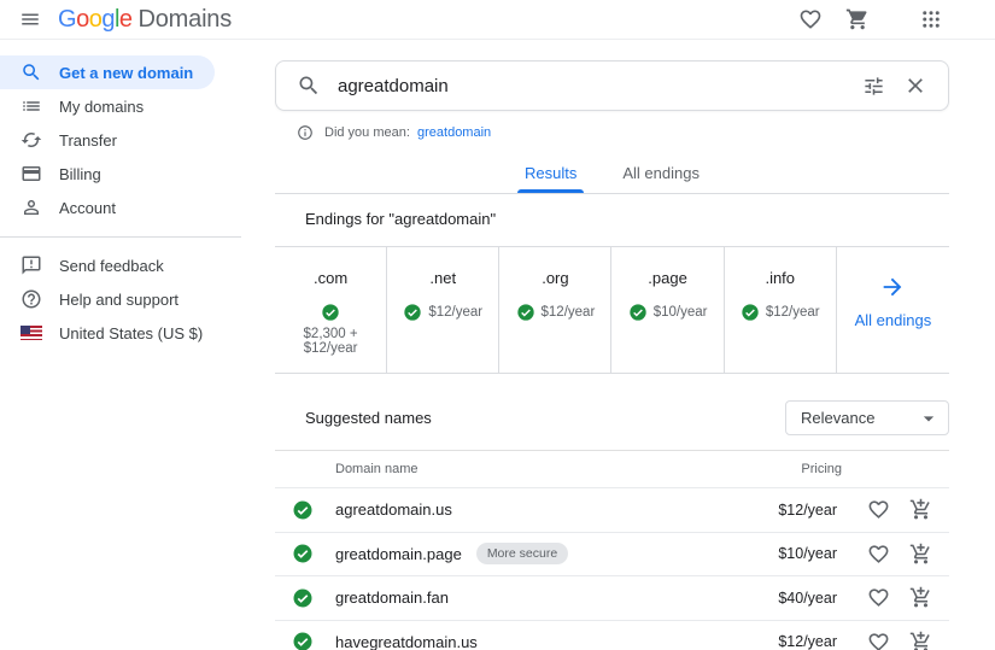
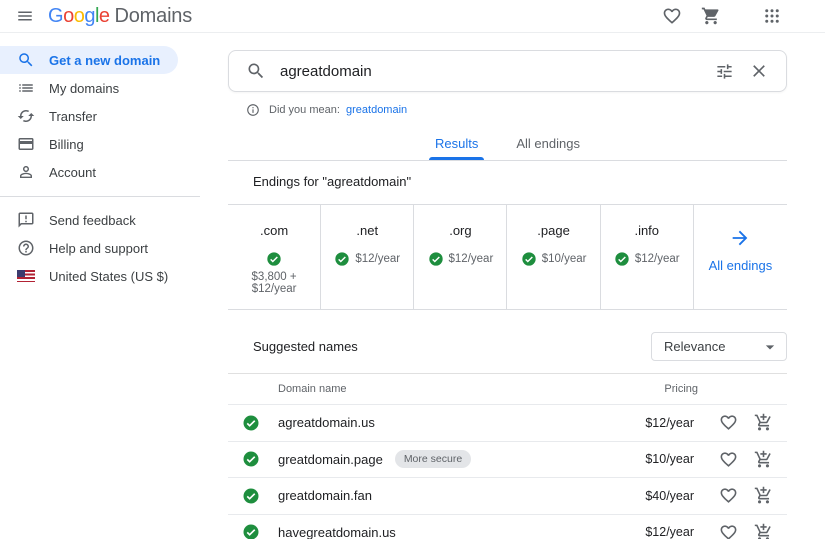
  Google
  Domains
  Get a new domain
  My domains
  Transfer
  Billing
  Account
  Send feedback
  Help and support
  United States (US $)
  agreatdomain
  Did you mean: greatdomain
  Results
  All endings
  Endings for "agreatdomain"
  .com
- $2,300 + $12/year
+ $3,800 + $12/year
  .net
  $12/year
  .org
  $12/year
  .page
  $10/year
  .info
  $12/year
  All endings
  Suggested names
  Relevance
  Domain name
  Pricing
  agreatdomain.us
  $12/year
  greatdomain.page
  More secure
  $10/year
  greatdomain.fan
  $40/year
  havegreatdomain.us
  $12/year
